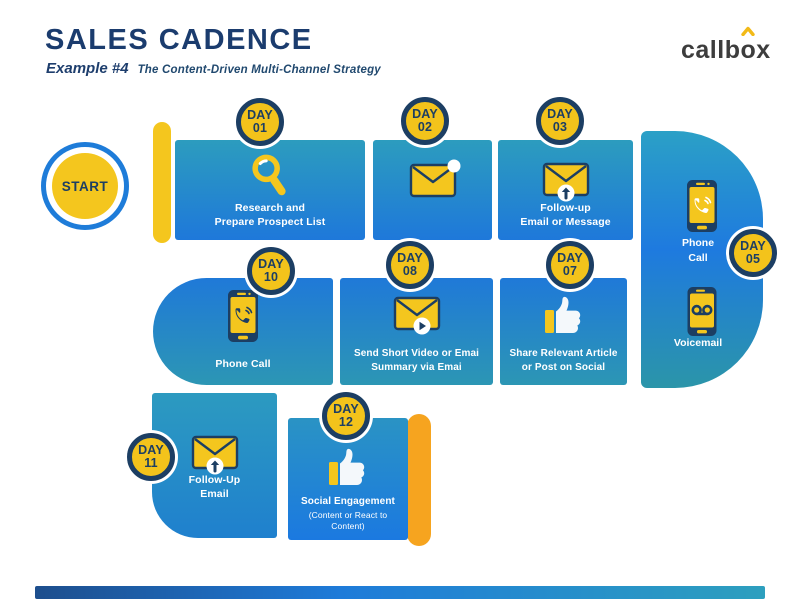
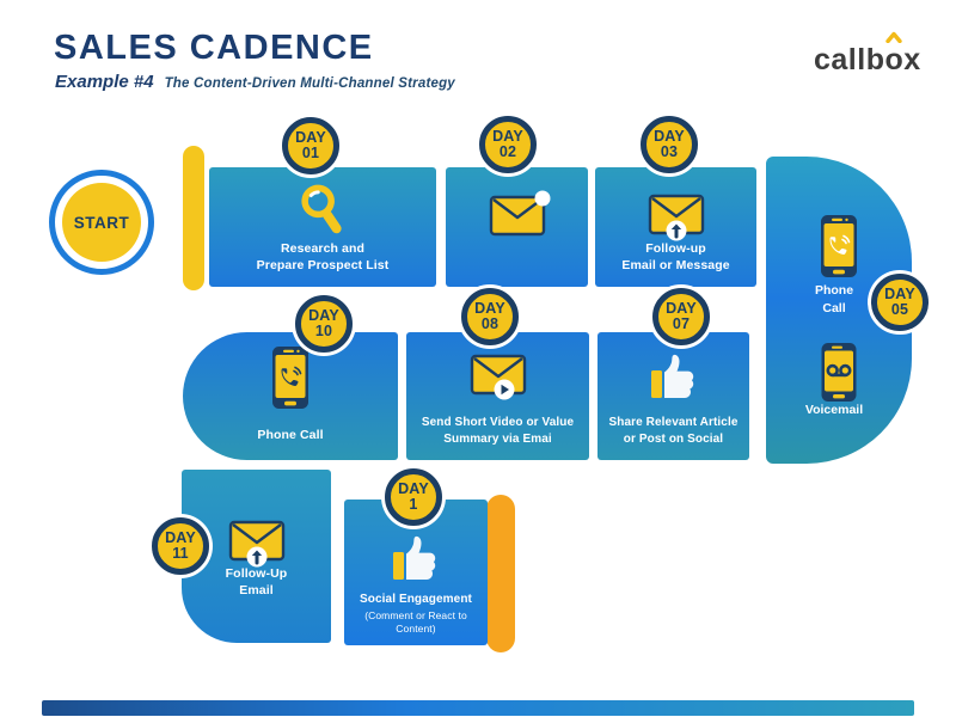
  SALES CADENCE
  Example #4
  The Content-Driven Multi-Channel Strategy
  callb
  o
  x
  START
  Research and
  Prepare Prospect List
  Follow-up
  Email or Message
  Phone
  Call
  Voicemail
  Phone Call
- Send Short Video or Emai
+ Send Short Video or Value
  Summary via Emai
  Share Relevant Article
  or Post on Social
  Follow-Up
  Email
  Social Engagement
- (Content or React to Content)
+ (Comment or React to Content)
  DAY
  01
  DAY
  02
  DAY
  03
  DAY
  05
  DAY
  10
  DAY
  08
  DAY
  07
  DAY
  11
  DAY
- 12
+ 1
